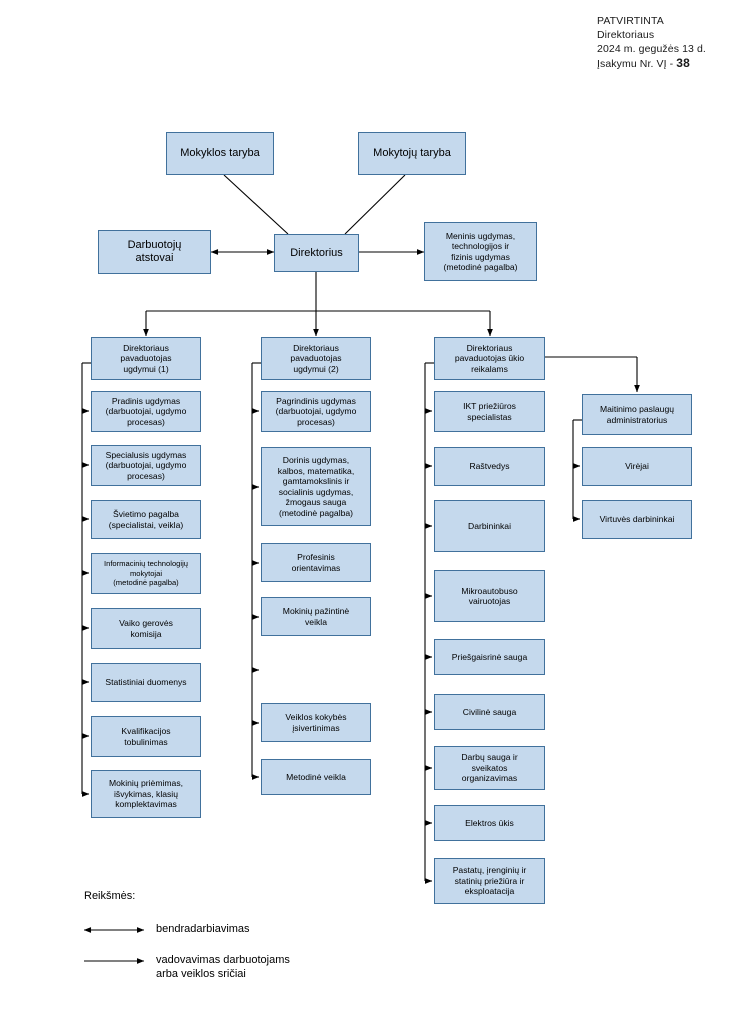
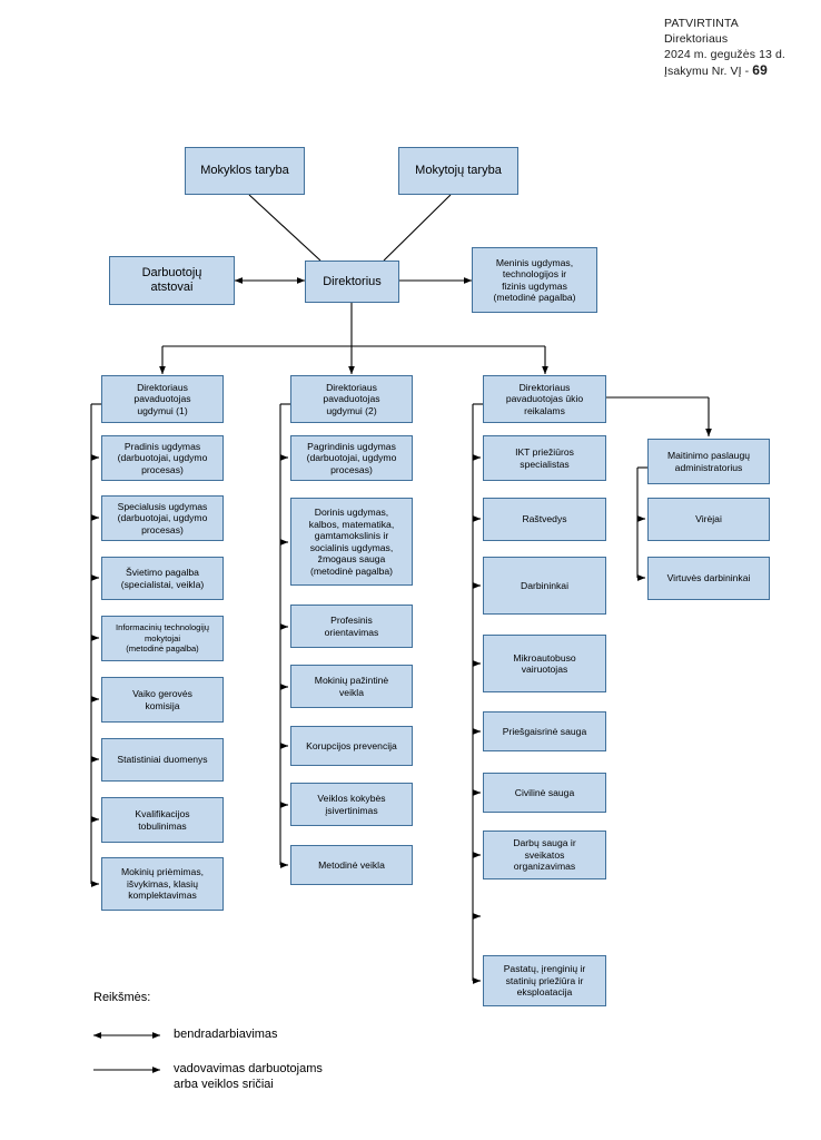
  PATVIRTINTA
  Direktoriaus
  2024 m. gegužės 13 d.
- Įsakymu Nr. VĮ - 38
+ Įsakymu Nr. VĮ - 69
  Mokyklos taryba
  Mokytojų taryba
  Darbuotojų
  atstovai
  Direktorius
  Meninis ugdymas,
  technologijos ir
  fizinis ugdymas
  (metodinė pagalba)
  Direktoriaus
  pavaduotojas
  ugdymui (1)
  Pradinis ugdymas
  (darbuotojai, ugdymo
  procesas)
  Specialusis ugdymas
  (darbuotojai, ugdymo
  procesas)
  Švietimo pagalba
  (specialistai, veikla)
  Informacinių technologijų
  mokytojai
  (metodinė pagalba)
  Vaiko gerovės
  komisija
  Statistiniai duomenys
  Kvalifikacijos
  tobulinimas
  Mokinių priėmimas,
  išvykimas, klasių
  komplektavimas
  Direktoriaus
  pavaduotojas
  ugdymui (2)
  Pagrindinis ugdymas
  (darbuotojai, ugdymo
  procesas)
  Dorinis ugdymas,
  kalbos, matematika,
  gamtamokslinis ir
  socialinis ugdymas,
  žmogaus sauga
  (metodinė pagalba)
  Profesinis
  orientavimas
  Mokinių pažintinė
  veikla
+ Korupcijos prevencija
  Veiklos kokybės
  įsivertinimas
  Metodinė veikla
  Direktoriaus
  pavaduotojas ūkio
  reikalams
  IKT priežiūros
  specialistas
  Raštvedys
  Darbininkai
  Mikroautobuso
  vairuotojas
  Priešgaisrinė sauga
  Civilinė sauga
  Darbų sauga ir
  sveikatos
  organizavimas
- Elektros ūkis
  Pastatų, įrenginių ir
  statinių priežiūra ir
  eksploatacija
  Maitinimo paslaugų
  administratorius
  Virėjai
  Virtuvės darbininkai
  Reikšmės:
  bendradarbiavimas
  vadovavimas darbuotojams
  arba veiklos sričiai
